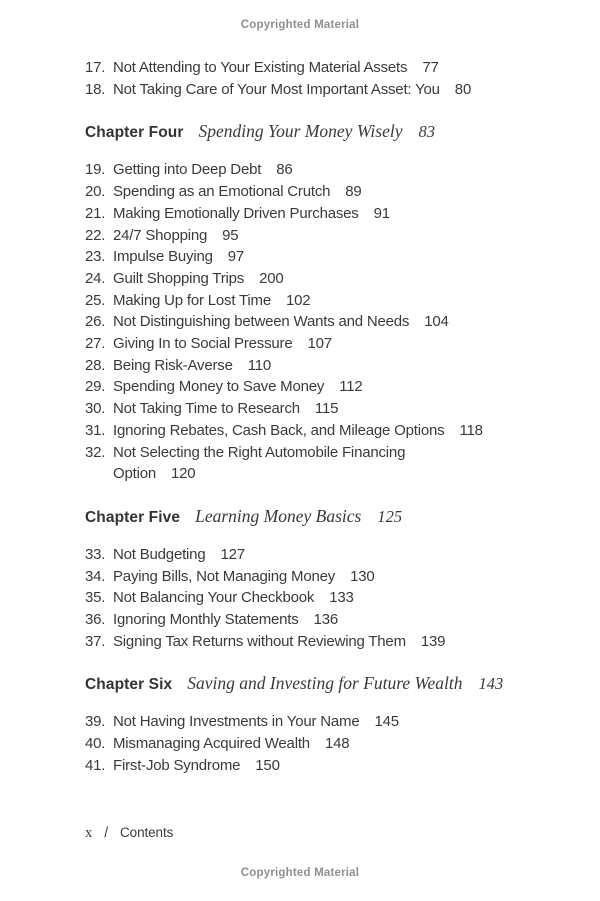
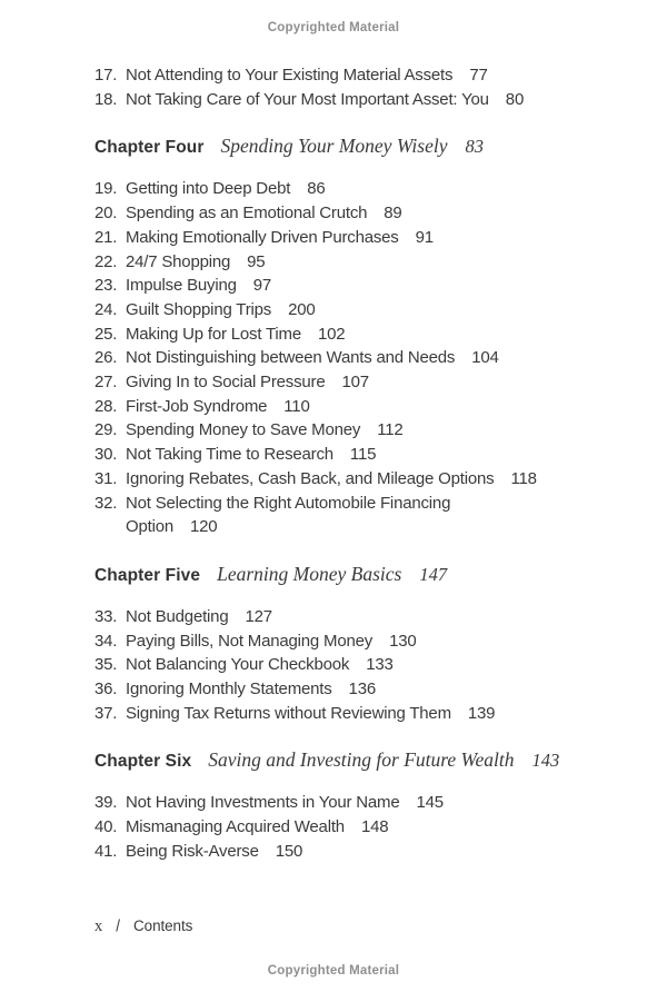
  Copyrighted Material
  17.
  Not Attending to Your Existing Material Assets 77
  18.
  Not Taking Care of Your Most Important Asset: You 80
  Chapter Four Spending Your Money Wisely 83
  19.
  Getting into Deep Debt 86
  20.
  Spending as an Emotional Crutch 89
  21.
  Making Emotionally Driven Purchases 91
  22.
  24/7 Shopping 95
  23.
  Impulse Buying 97
  24.
  Guilt Shopping Trips 200
  25.
  Making Up for Lost Time 102
  26.
  Not Distinguishing between Wants and Needs 104
  27.
  Giving In to Social Pressure 107
  28.
- Being Risk-Averse 110
+ First-Job Syndrome 110
  29.
  Spending Money to Save Money 112
  30.
  Not Taking Time to Research 115
  31.
  Ignoring Rebates, Cash Back, and Mileage Options 118
  32.
  Not Selecting the Right Automobile Financing
  Option 120
- Chapter Five Learning Money Basics 125
+ Chapter Five Learning Money Basics 147
  33.
  Not Budgeting 127
  34.
  Paying Bills, Not Managing Money 130
  35.
  Not Balancing Your Checkbook 133
  36.
  Ignoring Monthly Statements 136
  37.
  Signing Tax Returns without Reviewing Them 139
  Chapter Six Saving and Investing for Future Wealth 143
  39.
  Not Having Investments in Your Name 145
  40.
  Mismanaging Acquired Wealth 148
  41.
- First-Job Syndrome 150
+ Being Risk-Averse 150
  x / Contents
  Copyrighted Material
